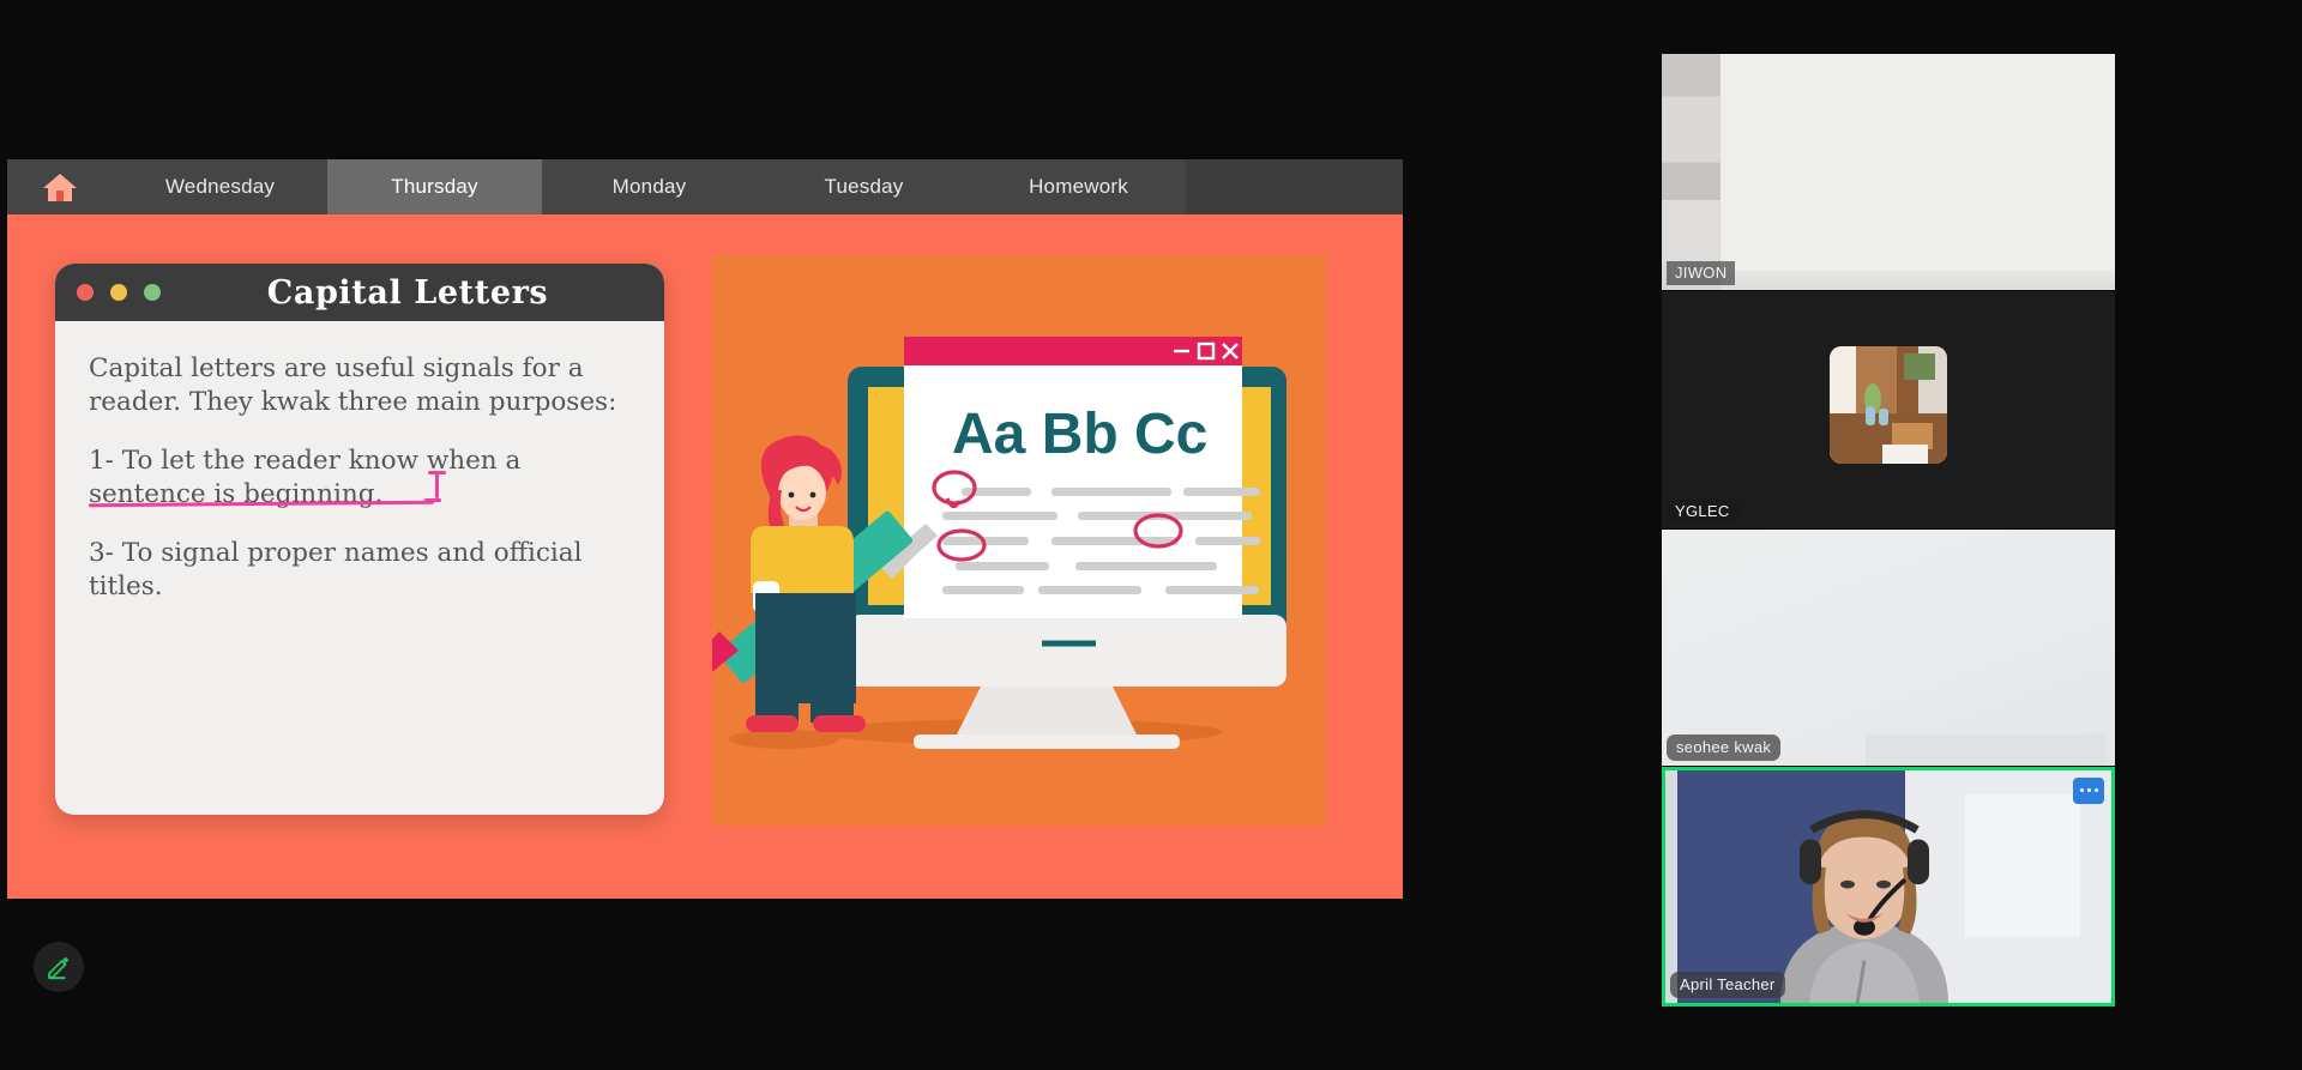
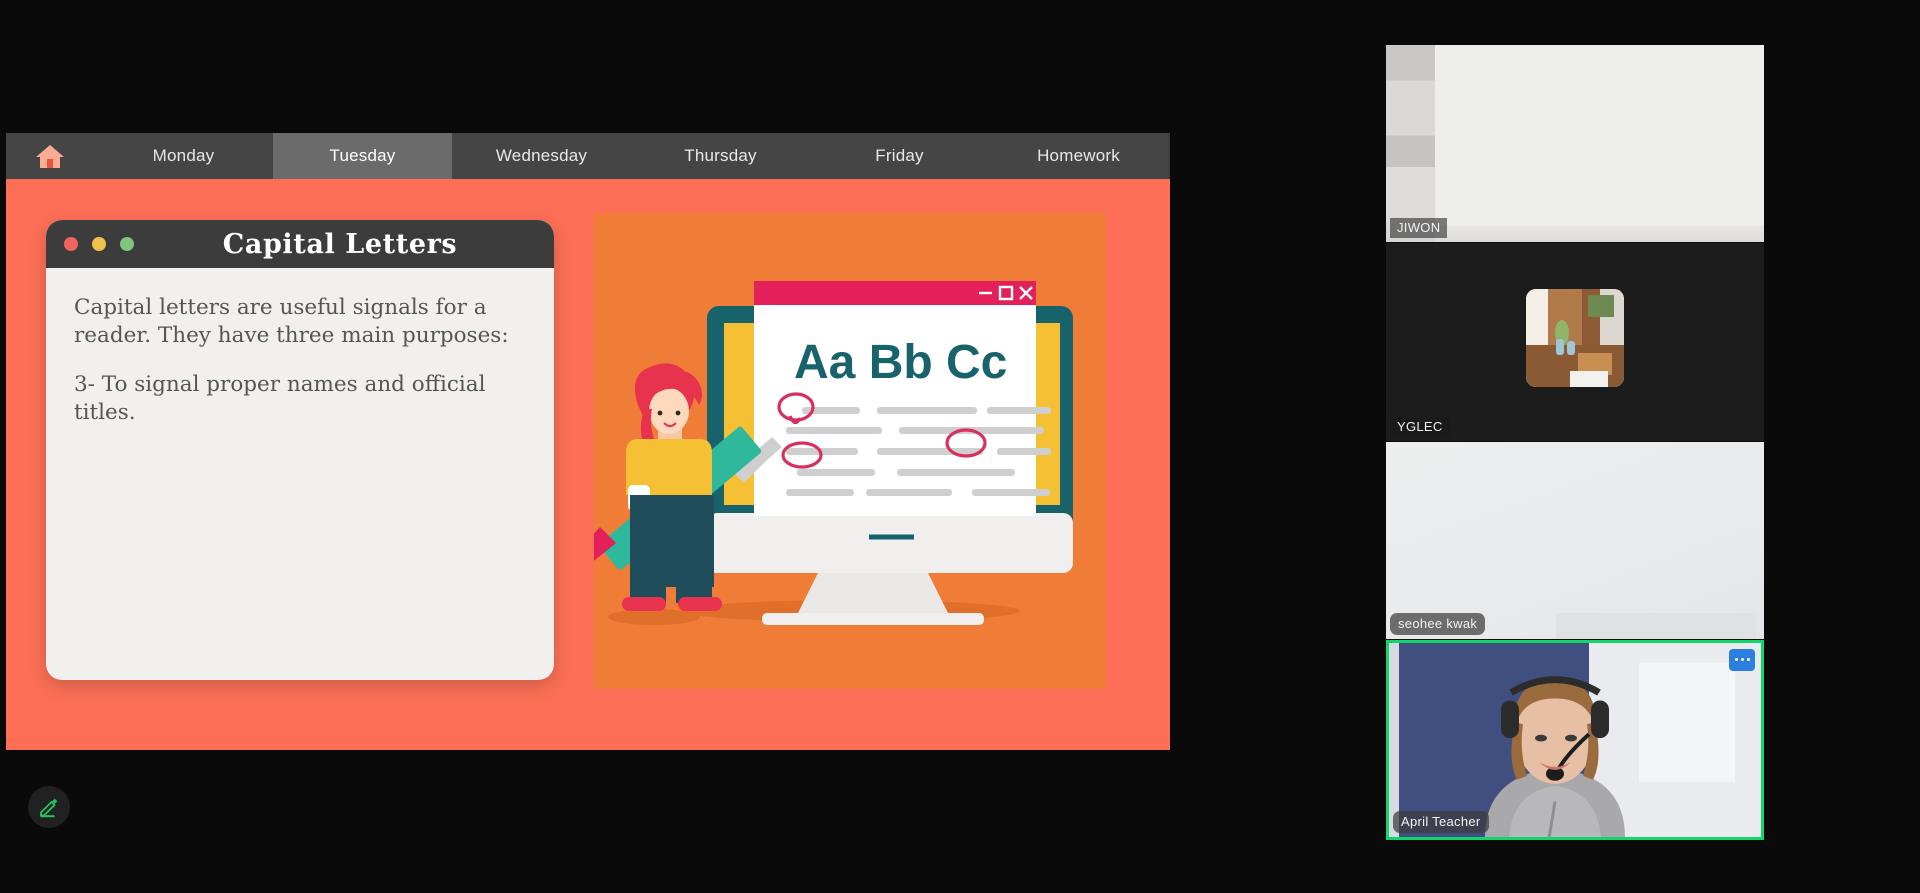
- Wednesday
+ Monday
- Thursday
+ Tuesday
- Monday
+ Wednesday
- Tuesday
+ Thursday
+ Friday
  Homework
  Capital Letters
- Capital letters are useful signals for a reader. They kwak three main purposes:
+ Capital letters are useful signals for a reader. They have three main purposes:
- 1- To let the reader know when a sentence is beginning.
  3- To signal proper names and official titles.
  Aa Bb Cc
  JIWON
  YGLEC
  seohee kwak
  April Teacher
